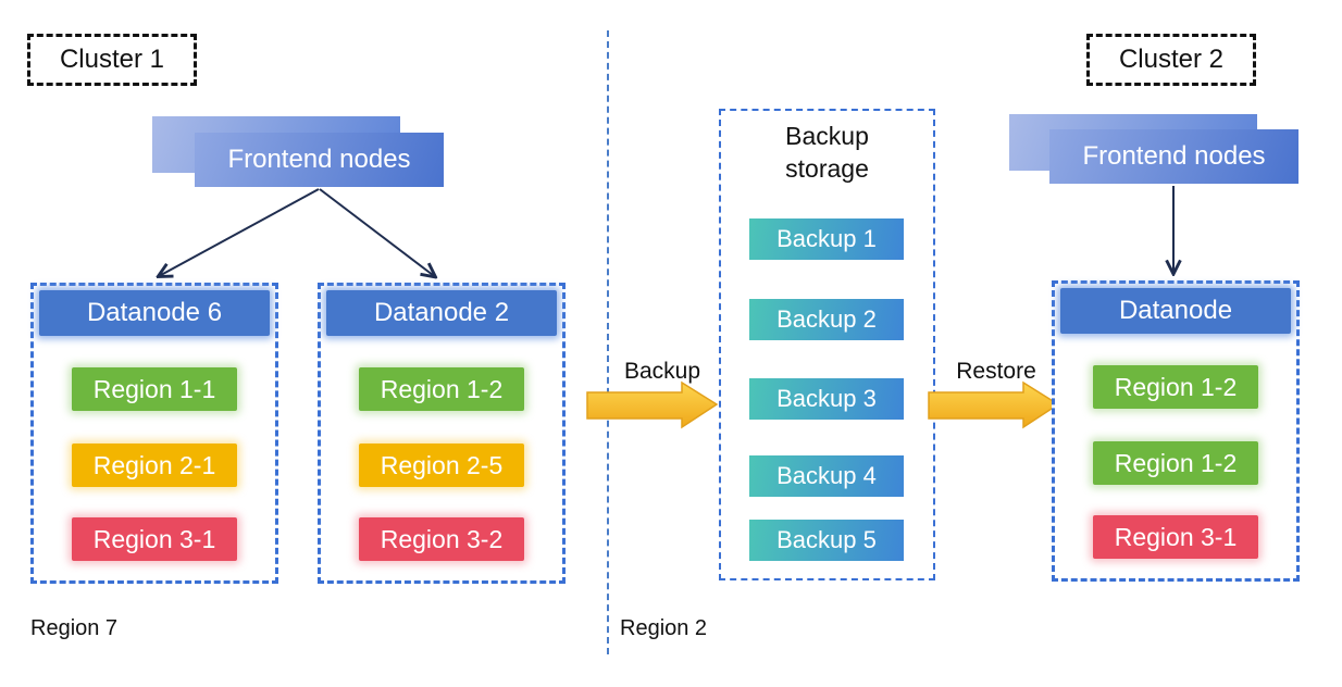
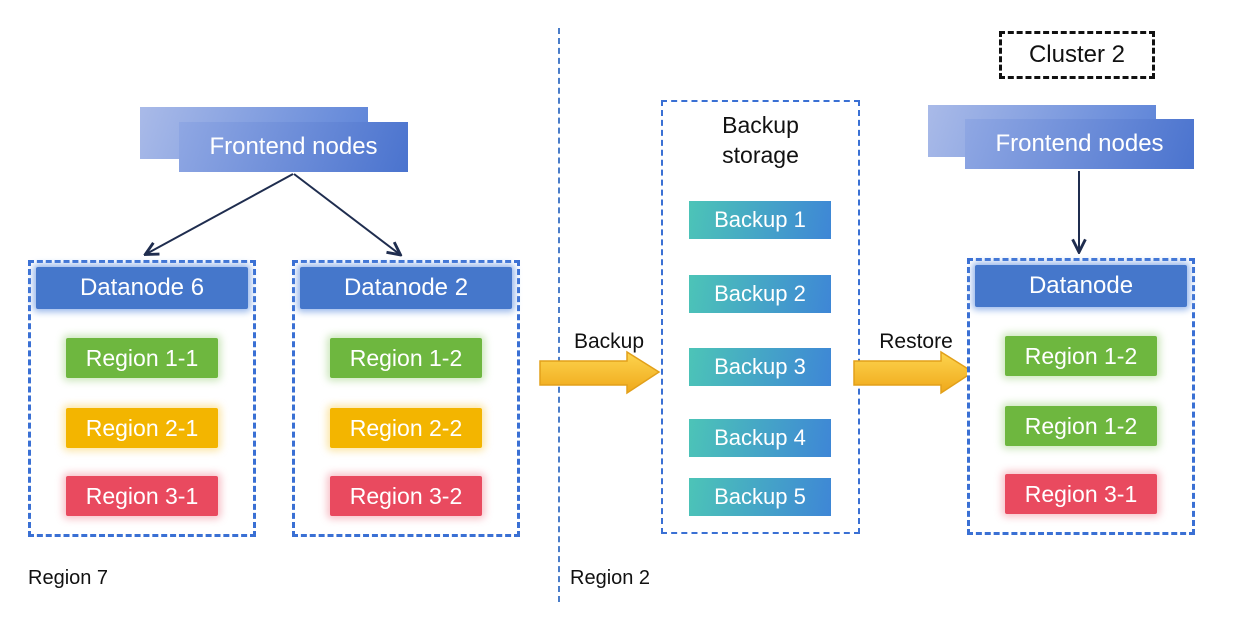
- Cluster 1
  Cluster 2
  Frontend nodes
  Frontend nodes
  Datanode 6
  Region 1-1
  Region 2-1
  Region 3-1
  Datanode 2
  Region 1-2
- Region 2-5
+ Region 2-2
  Region 3-2
  Backup
  Backup
  storage
  Backup 1
  Backup 2
  Backup 3
  Backup 4
  Backup 5
  Restore
  Datanode
  Region 1-2
  Region 1-2
  Region 3-1
  Region 7
  Region 2
